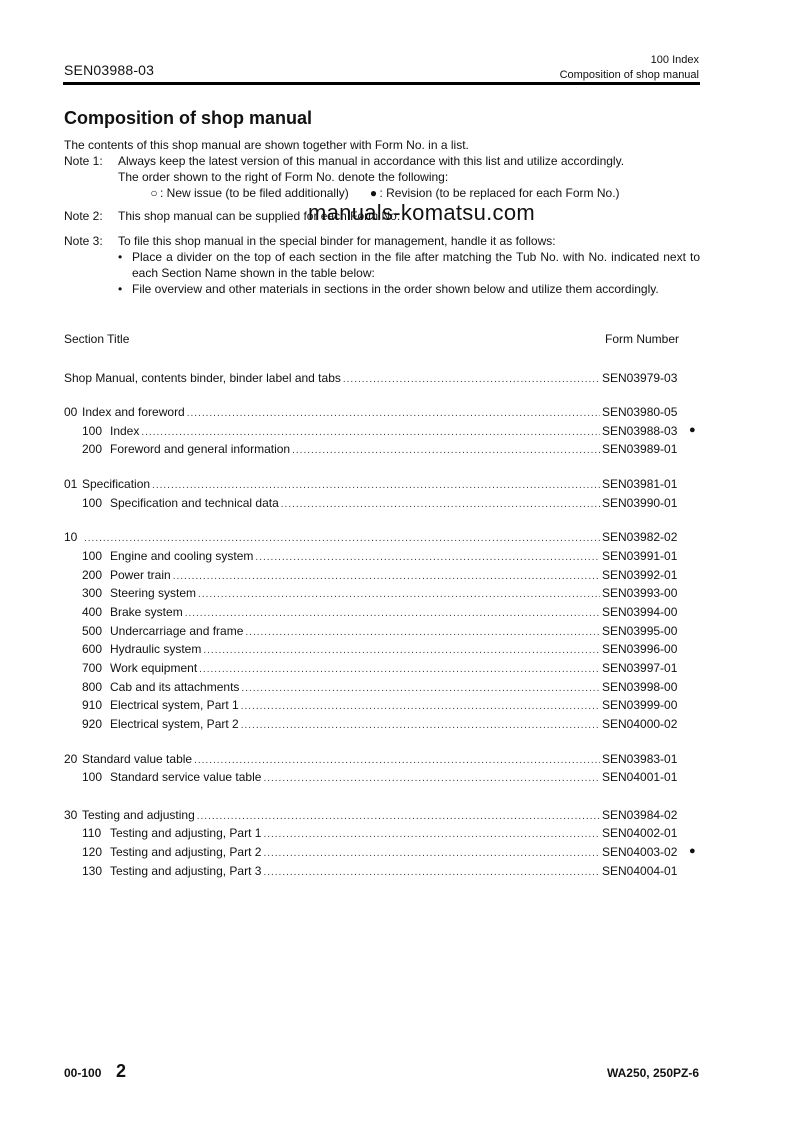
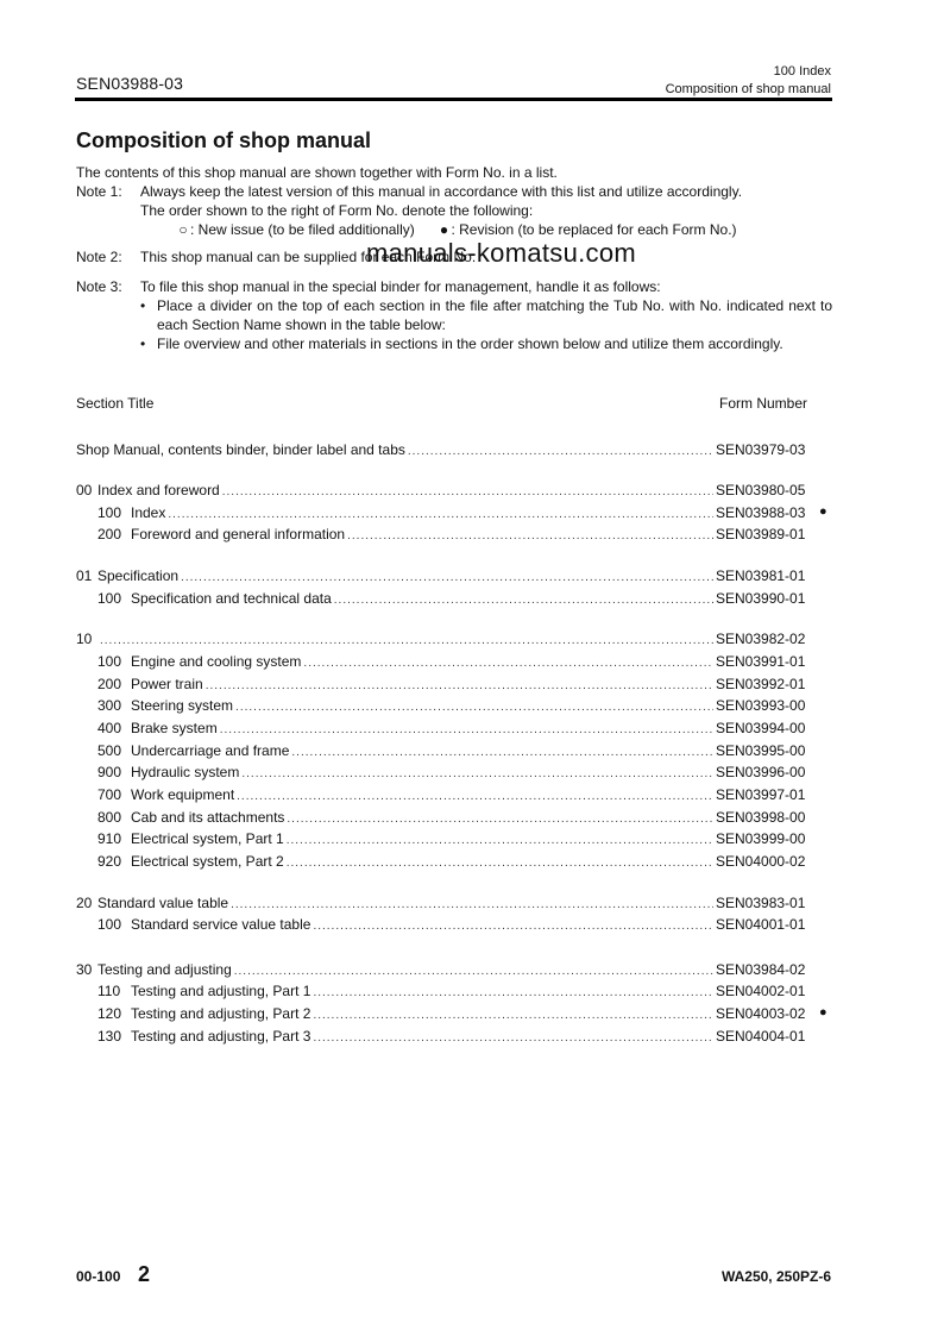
  SEN03988-03
  100 Index
  Composition of shop manual
  Composition of shop manual
  The contents of this shop manual are shown together with Form No. in a list.
  Note 1:
  Always keep the latest version of this manual in accordance with this list and utilize accordingly.
  The order shown to the right of Form No. denote the following:
  ○ : New issue (to be filed additionally) ● : Revision (to be replaced for each Form No.)
  Note 2:
  This shop manual can be supplied for each Form No.
  manuals-komatsu.com
  Note 3:
  To file this shop manual in the special binder for management, handle it as follows:
  •
  Place a divider on the top of each section in the file after matching the Tub No. with No. indicated next to each Section Name shown in the table below:
  •
  File overview and other materials in sections in the order shown below and utilize them accordingly.
  Section Title
  Form Number
  Shop Manual, contents binder, binder label and tabs
  SEN03979-03
  00
  Index and foreword
  SEN03980-05
  100
  Index
  SEN03988-03
  ●
  200
  Foreword and general information
  SEN03989-01
  01
  Specification
  SEN03981-01
  100
  Specification and technical data
  SEN03990-01
  10
  SEN03982-02
  100
  Engine and cooling system
  SEN03991-01
  200
  Power train
  SEN03992-01
  300
  Steering system
  SEN03993-00
  400
  Brake system
  SEN03994-00
  500
  Undercarriage and frame
  SEN03995-00
- 600
+ 900
  Hydraulic system
  SEN03996-00
  700
  Work equipment
  SEN03997-01
  800
  Cab and its attachments
  SEN03998-00
  910
  Electrical system, Part 1
  SEN03999-00
  920
  Electrical system, Part 2
  SEN04000-02
  20
  Standard value table
  SEN03983-01
  100
  Standard service value table
  SEN04001-01
  30
  Testing and adjusting
  SEN03984-02
  110
  Testing and adjusting, Part 1
  SEN04002-01
  120
  Testing and adjusting, Part 2
  SEN04003-02
  ●
  130
  Testing and adjusting, Part 3
  SEN04004-01
  00-100
  2
  WA250, 250PZ-6
